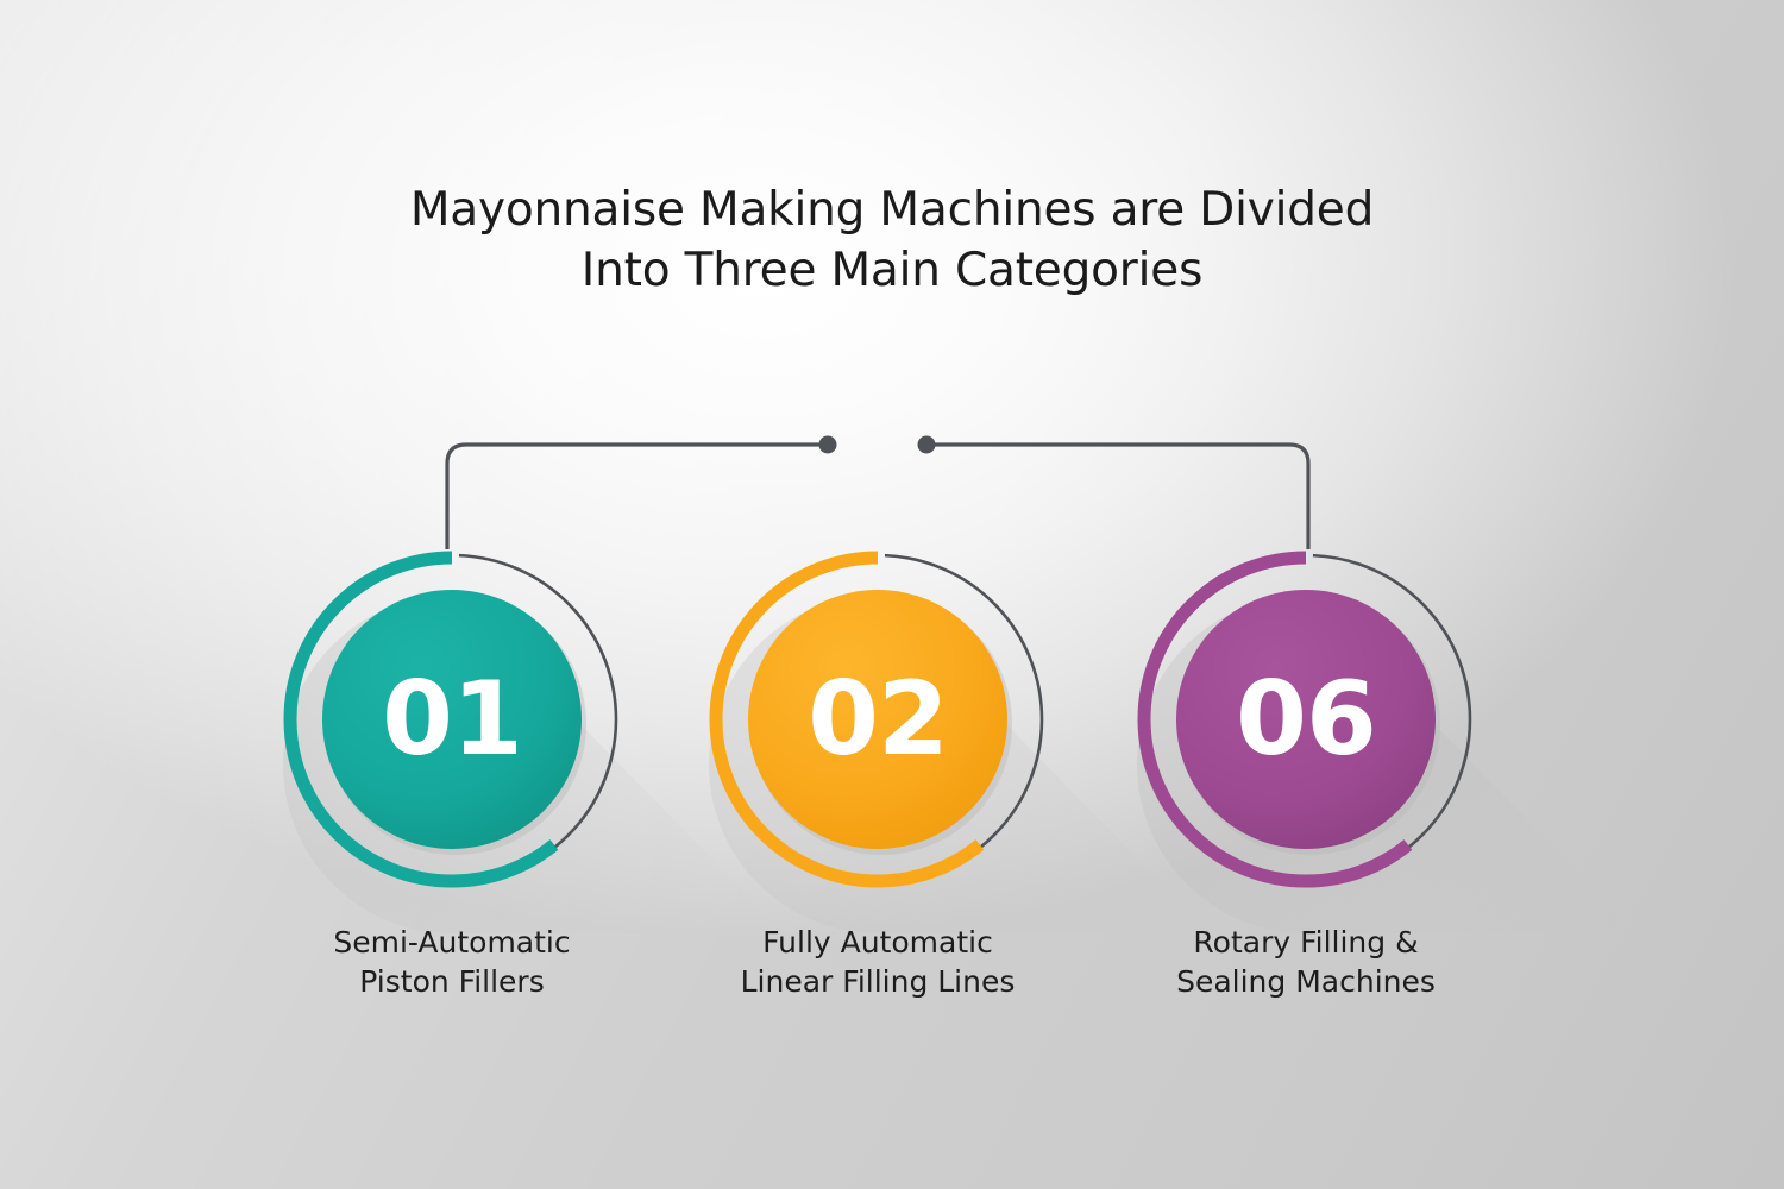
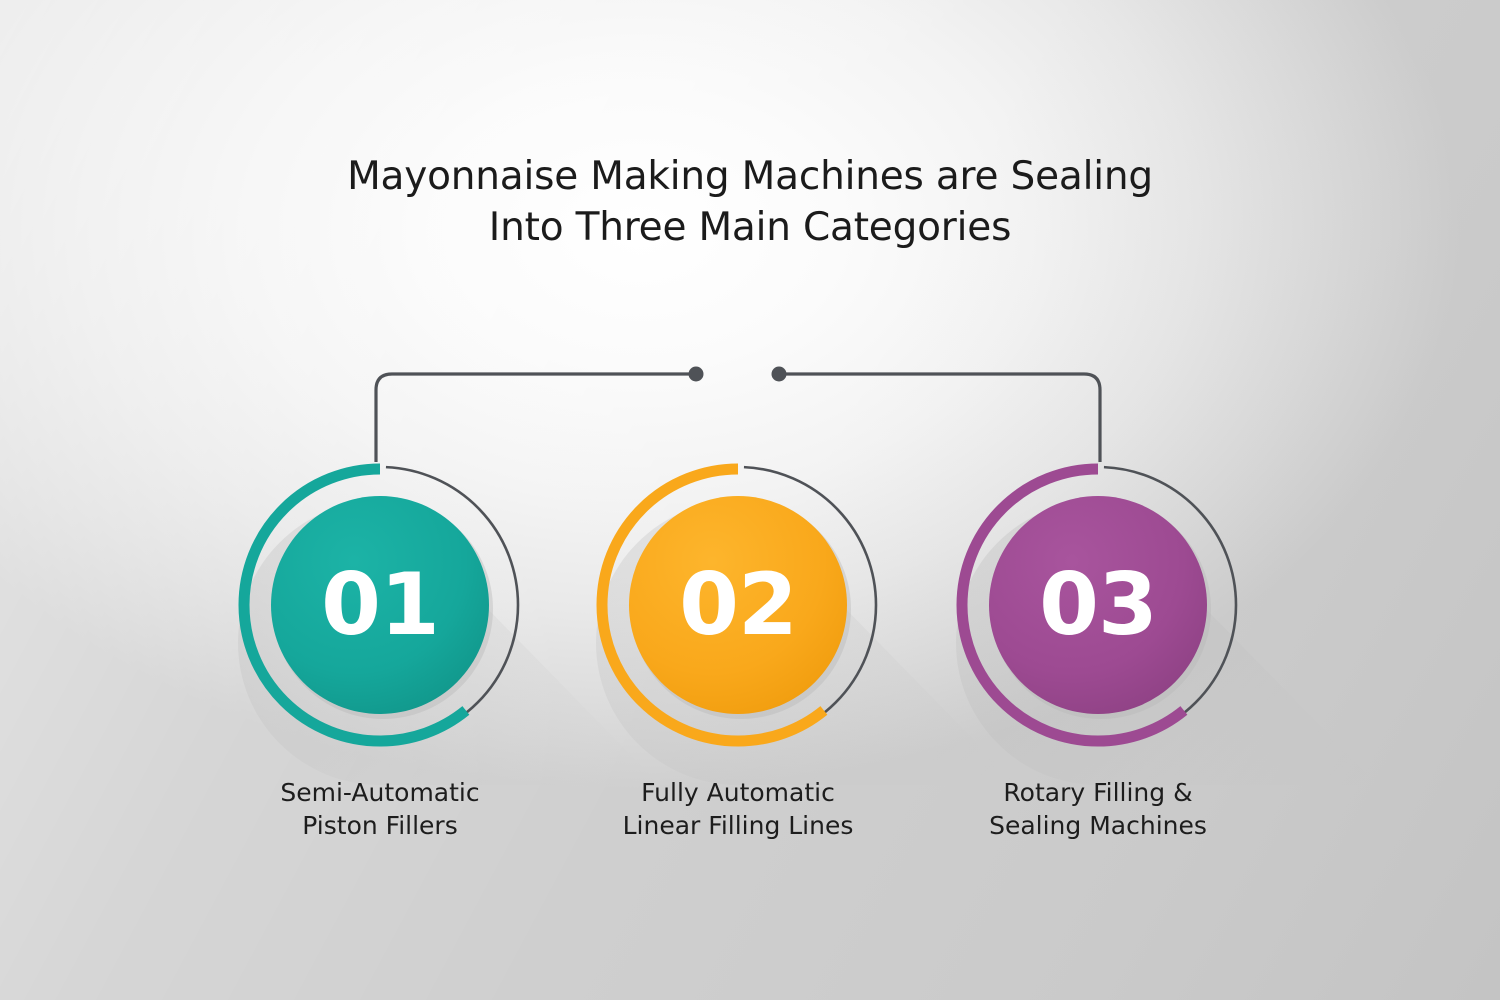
- Mayonnaise Making Machines are Divided
+ Mayonnaise Making Machines are Sealing
  Into Three Main Categories
  01
  Semi-Automatic
  Piston Fillers
  02
  Fully Automatic
  Linear Filling Lines
- 06
+ 03
  Rotary Filling &
  Sealing Machines
